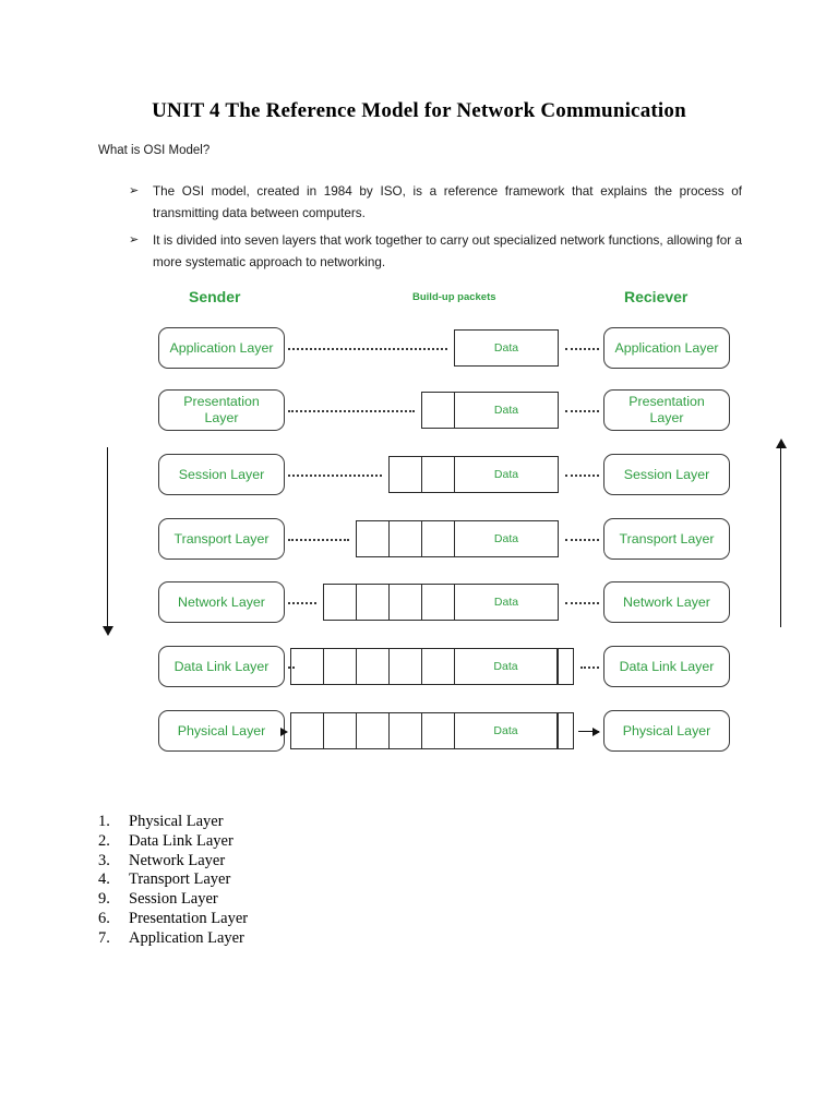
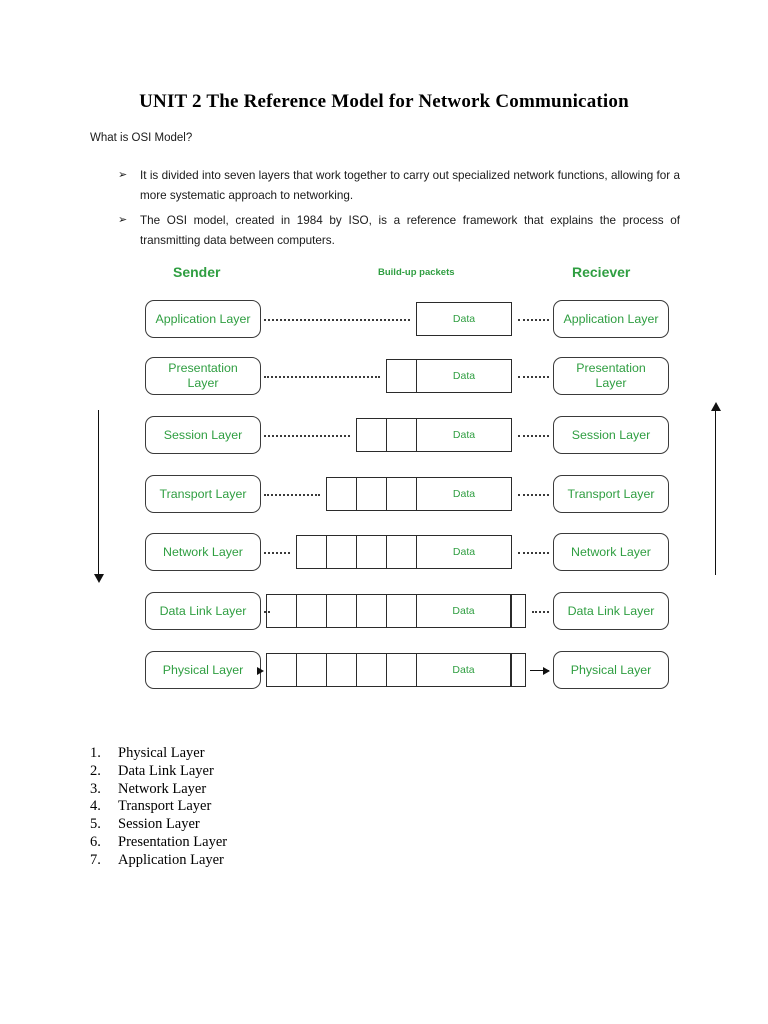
- UNIT 4 The Reference Model for Network Communication
+ UNIT 2 The Reference Model for Network Communication
  What is OSI Model?
  ➢
- The OSI model, created in 1984 by ISO, is a reference framework that explains the process of transmitting data between computers.
+ It is divided into seven layers that work together to carry out specialized network functions, allowing for a more systematic approach to networking.
  ➢
- It is divided into seven layers that work together to carry out specialized network functions, allowing for a more systematic approach to networking.
+ The OSI model, created in 1984 by ISO, is a reference framework that explains the process of transmitting data between computers.
  Sender
  Build-up packets
  Reciever
  Application Layer
  Application Layer
  Data
  Presentation
  Layer
  Presentation
  Layer
  Data
  Session Layer
  Session Layer
  Data
  Transport Layer
  Transport Layer
  Data
  Network Layer
  Network Layer
  Data
  Data Link Layer
  Data Link Layer
  Data
  Physical Layer
  Physical Layer
  Data
  1.
  Physical Layer
  2.
  Data Link Layer
  3.
  Network Layer
  4.
  Transport Layer
- 9.
+ 5.
  Session Layer
  6.
  Presentation Layer
  7.
  Application Layer
